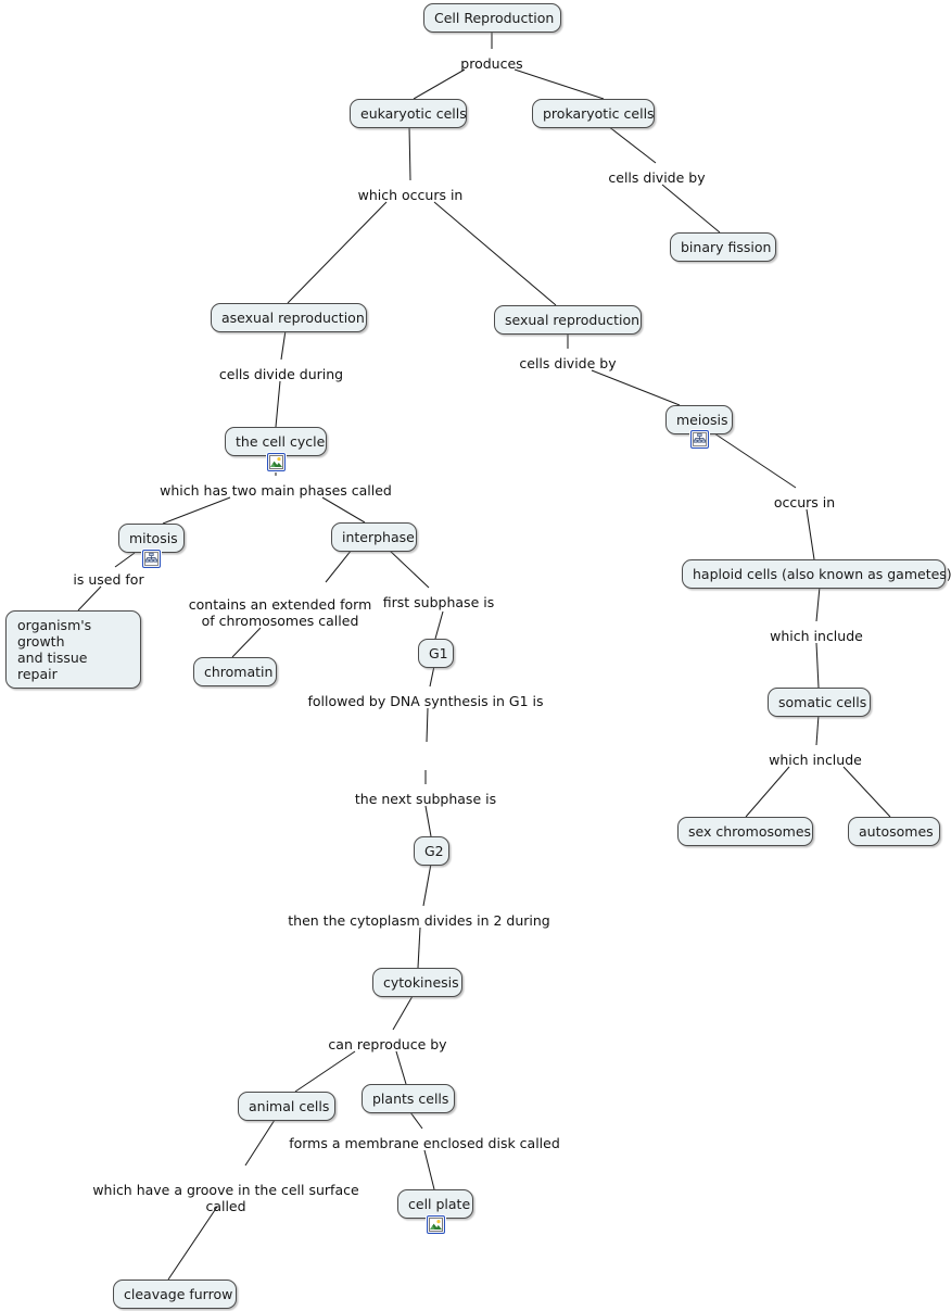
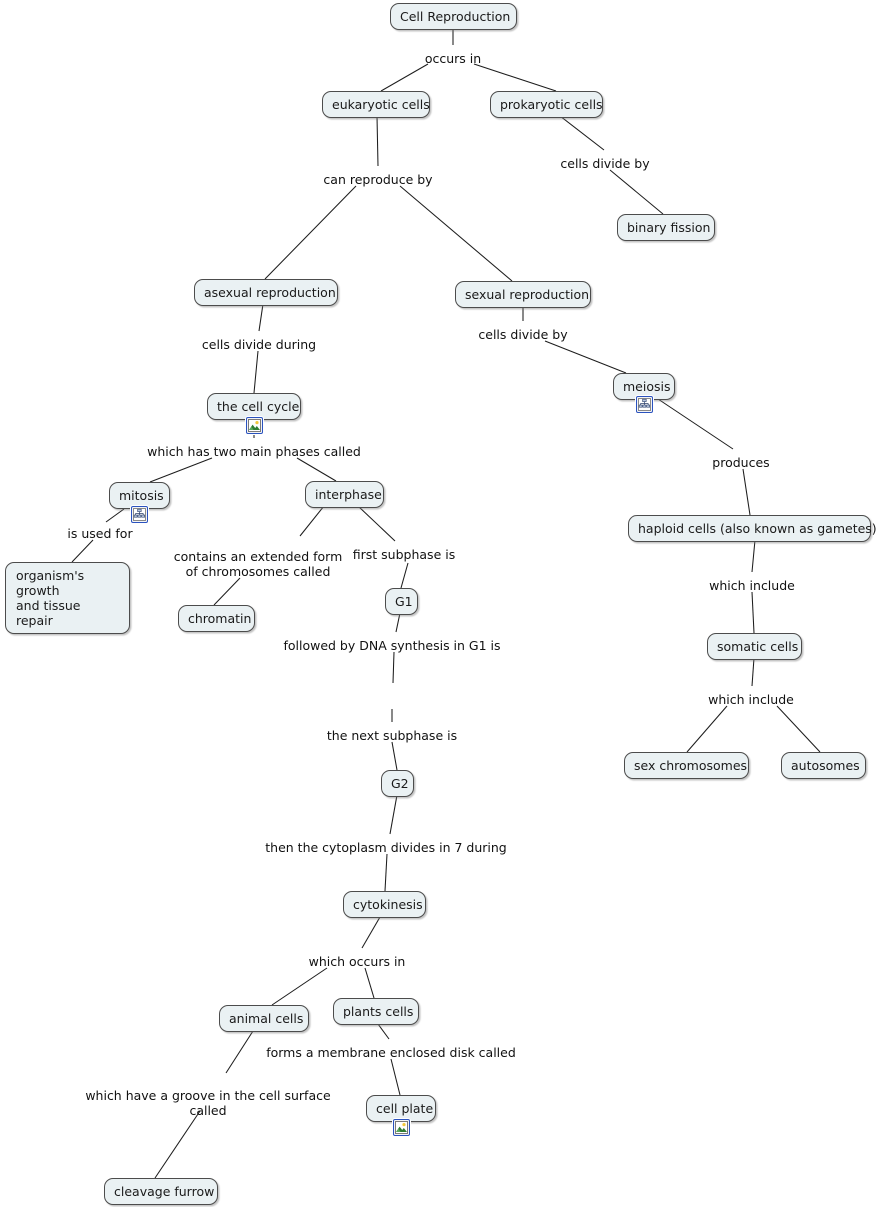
- produces
+ occurs in
  cells divide by
- which occurs in
+ can reproduce by
  cells divide during
  cells divide by
  which has two main phases called
- occurs in
+ produces
  is used for
  first subphase is
  contains an extended form
  of chromosomes called
  which include
  followed by DNA synthesis in G1 is
  which include
  the next subphase is
- then the cytoplasm divides in 2 during
+ then the cytoplasm divides in 7 during
- can reproduce by
+ which occurs in
  forms a membrane enclosed disk called
  which have a groove in the cell surface
  called
  Cell Reproduction
  eukaryotic cells
  prokaryotic cells
  binary fission
  asexual reproduction
  sexual reproduction
  the cell cycle
  meiosis
  mitosis
  interphase
  haploid cells (also known as gametes)
  organism's growth
  and tissue repair
  chromatin
  G1
  somatic cells
  sex chromosomes
  autosomes
  G2
  cytokinesis
  plants cells
  animal cells
  cell plate
  cleavage furrow
